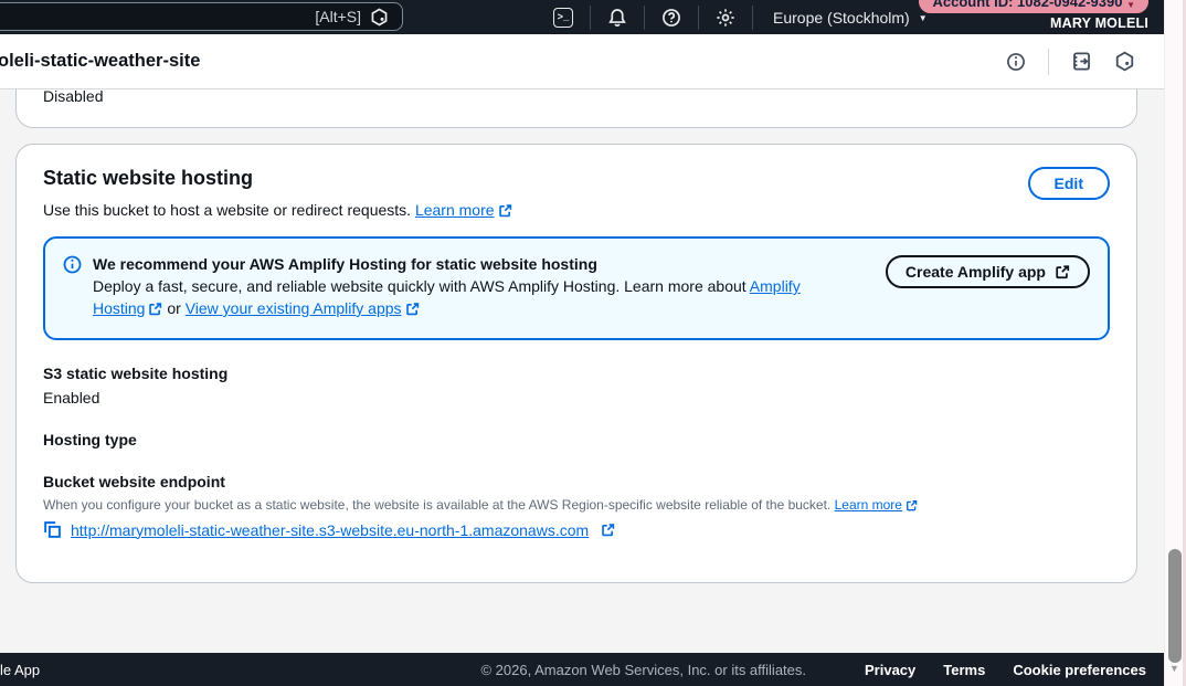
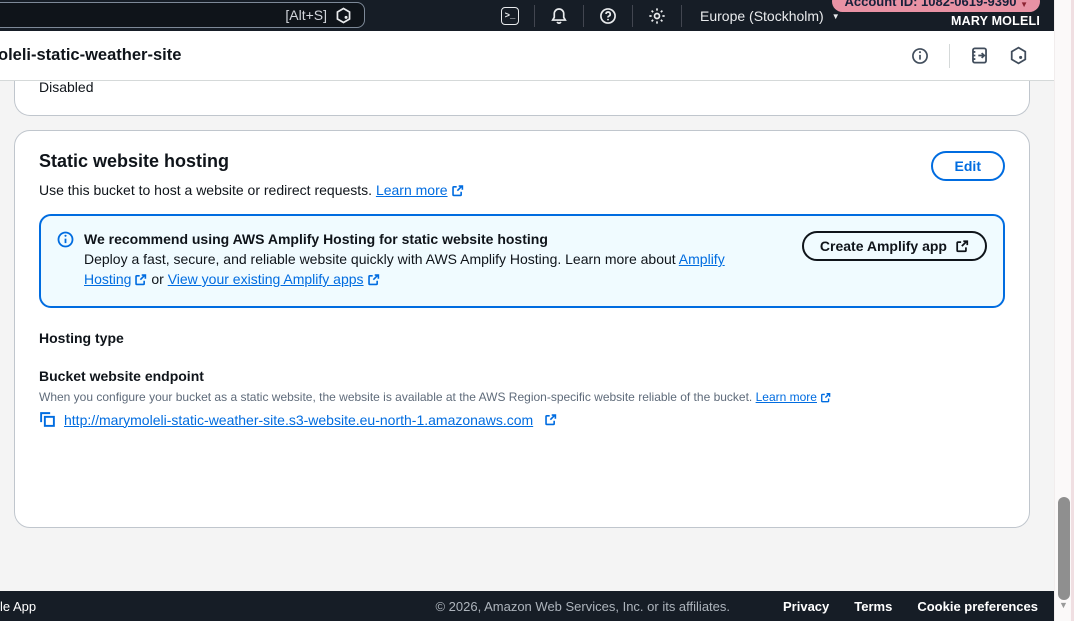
  [Alt+S]
  >_
  Europe (Stockholm)
  ▼
- Account ID: 1082-0942-9390 ▼
+ Account ID: 1082-0619-9390 ▼
  MARY MOLELI
  oleli-static-weather-site
  Disabled
  Static website hosting
  Use this bucket to host a website or redirect requests. Learn more
  Edit
- We recommend your AWS Amplify Hosting for static website hosting
+ We recommend using AWS Amplify Hosting for static website hosting
  Deploy a fast, secure, and reliable website quickly with AWS Amplify Hosting. Learn more about Amplify Hosting or View your existing Amplify apps
  Create Amplify app
- S3 static website hosting
- Enabled
  Hosting type
  Bucket website endpoint
  When you configure your bucket as a static website, the website is available at the AWS Region-specific website reliable of the bucket. Learn more
  http://marymoleli-static-weather-site.s3-website.eu-north-1.amazonaws.com
  le App
  © 2026, Amazon Web Services, Inc. or its affiliates.
  Privacy
  Terms
  Cookie preferences
  ▼
